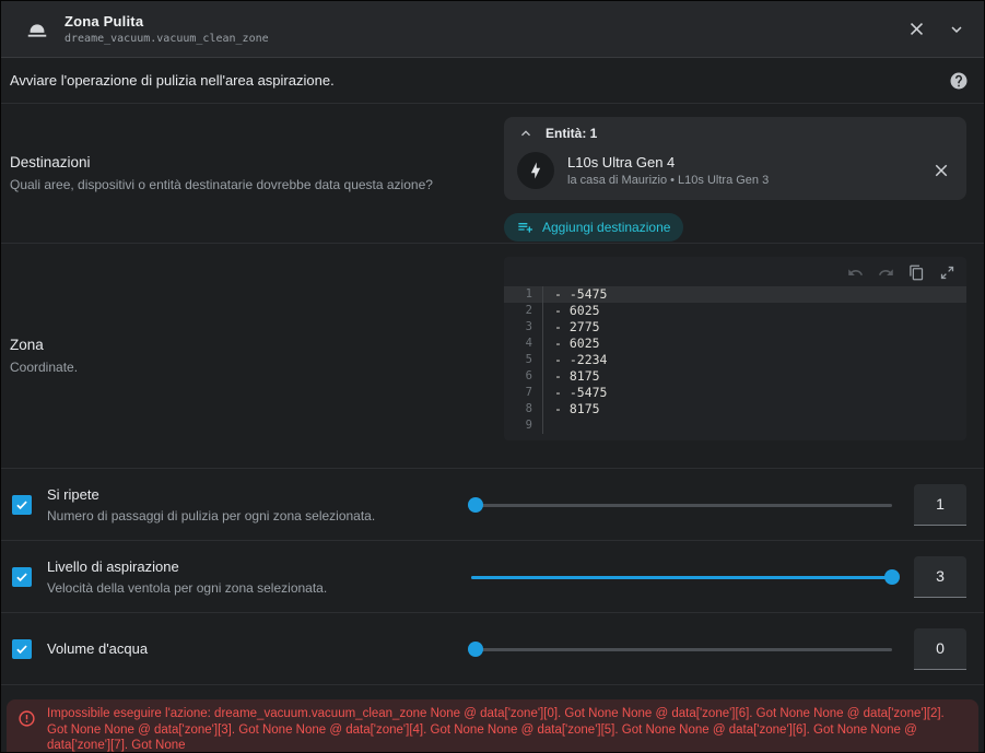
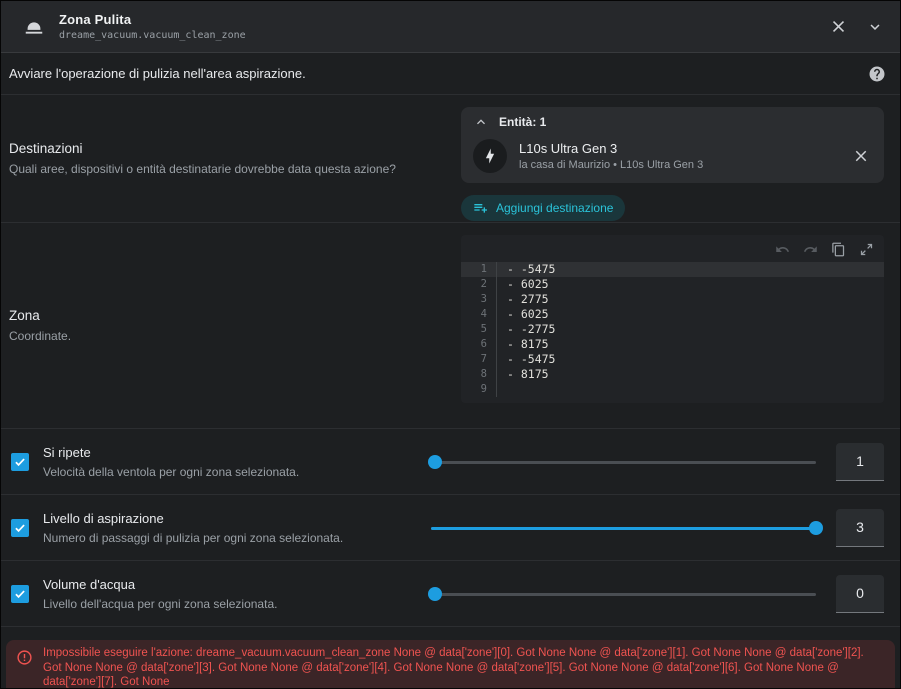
  Zona Pulita
  dreame_vacuum.vacuum_clean_zone
  Avviare l'operazione di pulizia nell'area aspirazione.
  Destinazioni
  Quali aree, dispositivi o entità destinatarie dovrebbe data questa azione?
  Entità: 1
- L10s Ultra Gen 4
+ L10s Ultra Gen 3
  la casa di Maurizio • L10s Ultra Gen 3
  Aggiungi destinazione
  Zona
  Coordinate.
  1
  - -5475
  2
  - 6025
  3
  - 2775
  4
  - 6025
  5
- - -2234
+ - -2775
  6
  - 8175
  7
  - -5475
  8
  - 8175
  9
  Si ripete
- Numero di passaggi di pulizia per ogni zona selezionata.
+ Velocità della ventola per ogni zona selezionata.
  1
  Livello di aspirazione
- Velocità della ventola per ogni zona selezionata.
+ Numero di passaggi di pulizia per ogni zona selezionata.
  3
  Volume d'acqua
+ Livello dell'acqua per ogni zona selezionata.
  0
- Impossibile eseguire l'azione: dreame_vacuum.vacuum_clean_zone None @ data['zone'][0]. Got None None @ data['zone'][6]. Got None None @ data['zone'][2]. Got None None @ data['zone'][3]. Got None None @ data['zone'][4]. Got None None @ data['zone'][5]. Got None None @ data['zone'][6]. Got None None @ data['zone'][7]. Got None
+ Impossibile eseguire l'azione: dreame_vacuum.vacuum_clean_zone None @ data['zone'][0]. Got None None @ data['zone'][1]. Got None None @ data['zone'][2]. Got None None @ data['zone'][3]. Got None None @ data['zone'][4]. Got None None @ data['zone'][5]. Got None None @ data['zone'][6]. Got None None @ data['zone'][7]. Got None
